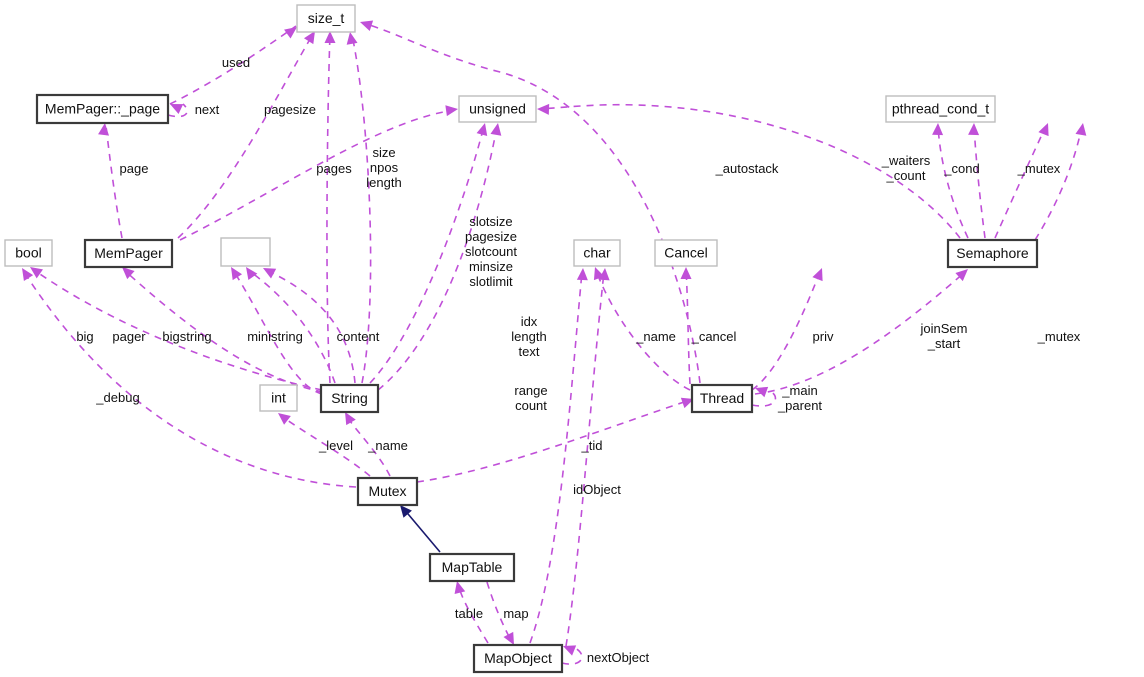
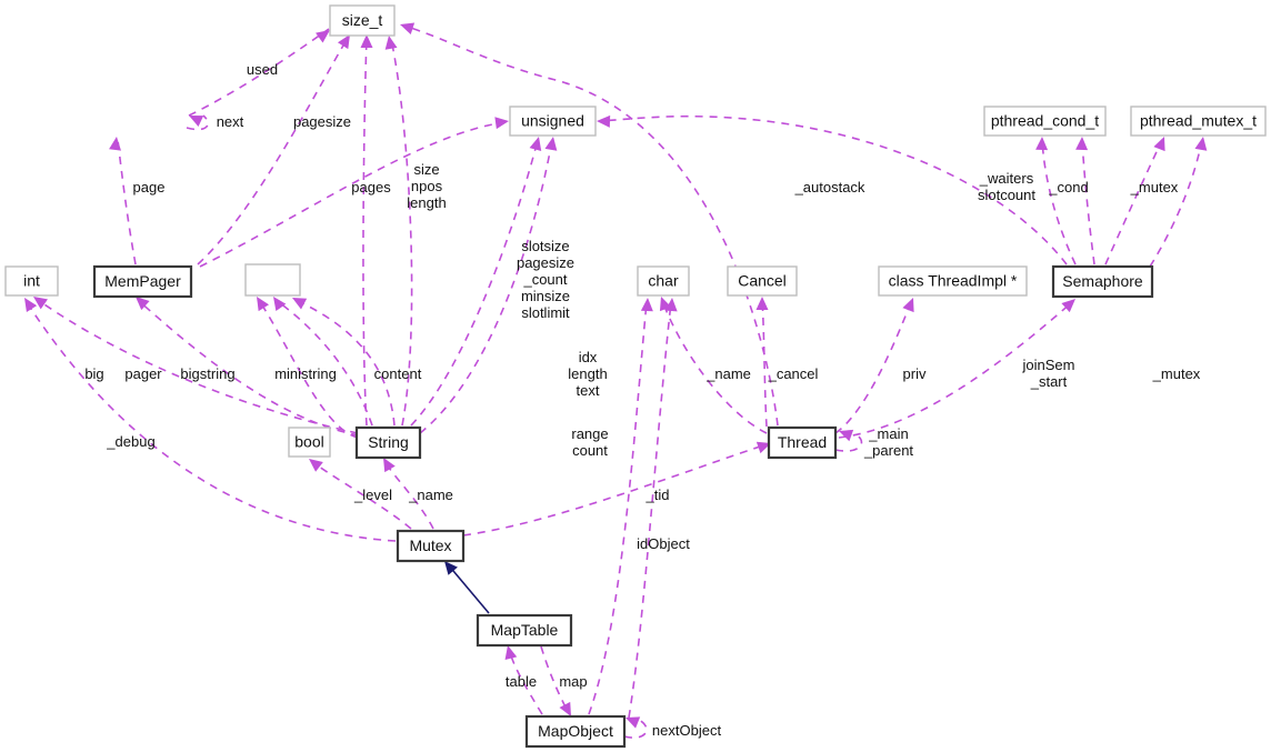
  size_t
- MemPager::_page
  unsigned
  pthread_cond_t
+ pthread_mutex_t
- bool
+ int
  MemPager
  char
  Cancel
+ class ThreadImpl *
  Semaphore
- int
+ bool
  String
  Thread
  Mutex
  MapTable
  MapObject
  used
  next
  pagesize
  page
  pages
  size
  npos
  length
  _autostack
  _waiters
- _count
+ slotcount
  _cond
  _mutex
  slotsize
  pagesize
- slotcount
+ _count
  minsize
  slotlimit
  big
  pager
  bigstring
  ministring
  content
  idx
  length
  text
  _name
  _cancel
  priv
  joinSem
  _start
  _mutex
  _debug
  range
  count
  _main
  _parent
  _level
  _name
  _tid
  idObject
  table
  map
  nextObject
